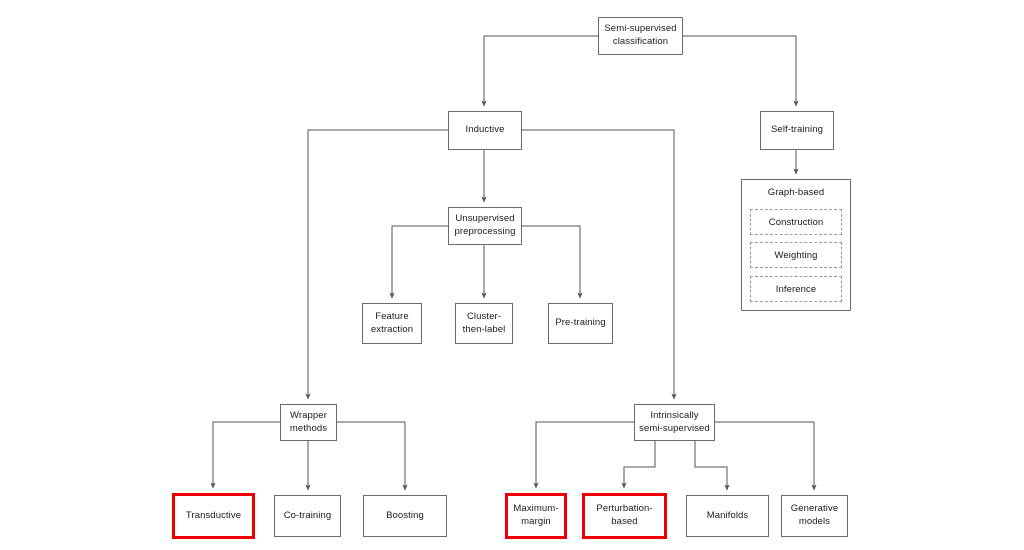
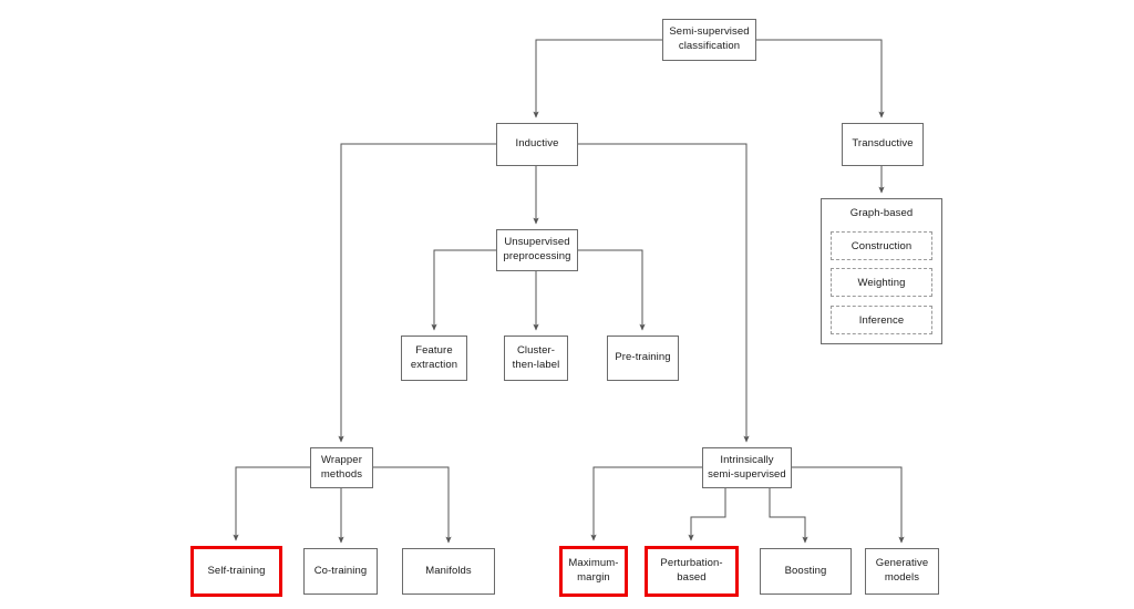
  Semi-supervised
  classification
  Inductive
- Self-training
+ Transductive
  Unsupervised
  preprocessing
  Feature
  extraction
  Cluster-
  then-label
  Pre-training
  Wrapper
  methods
  Intrinsically
  semi-supervised
- Transductive
+ Self-training
  Co-training
- Boosting
+ Manifolds
  Maximum-
  margin
  Perturbation-
  based
- Manifolds
+ Boosting
  Generative
  models
  Graph-based
  Construction
  Weighting
  Inference
